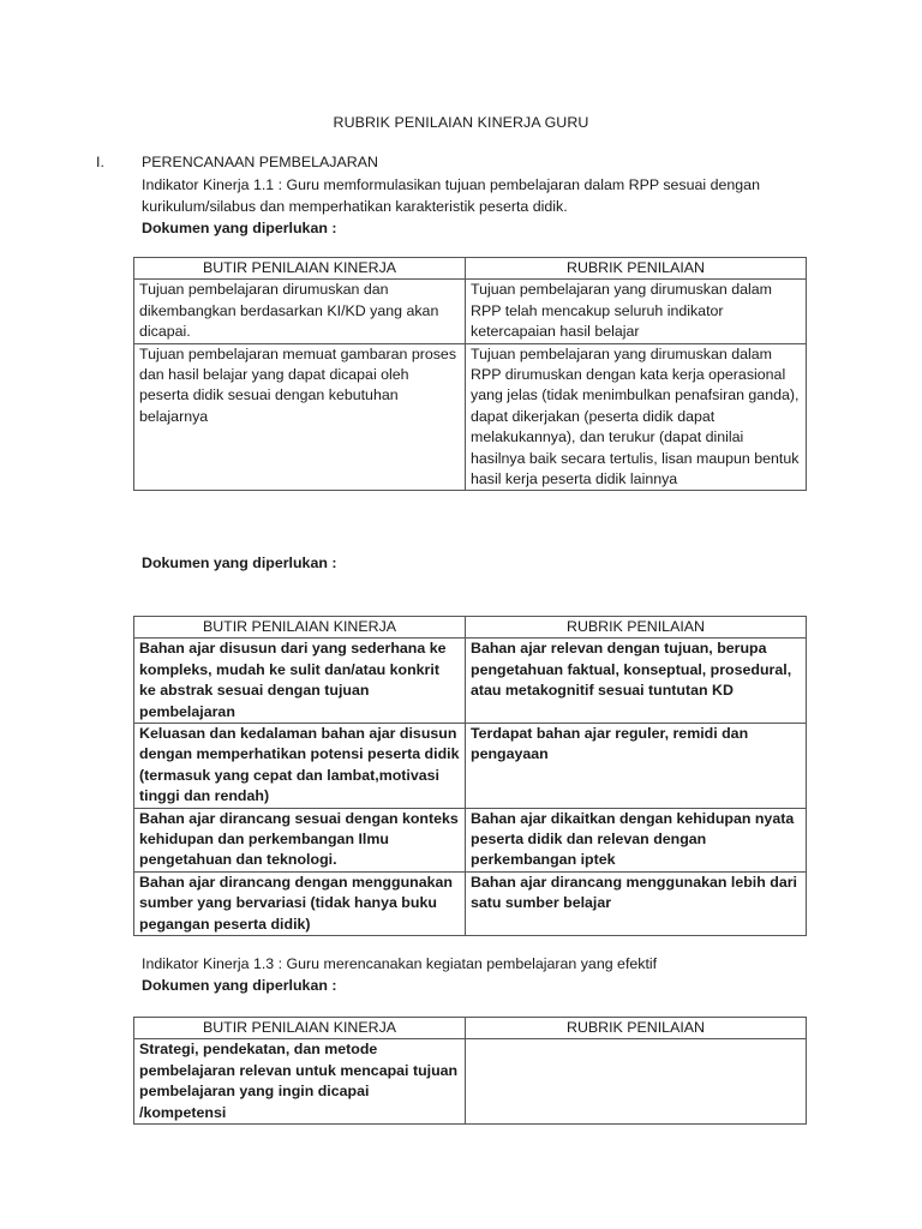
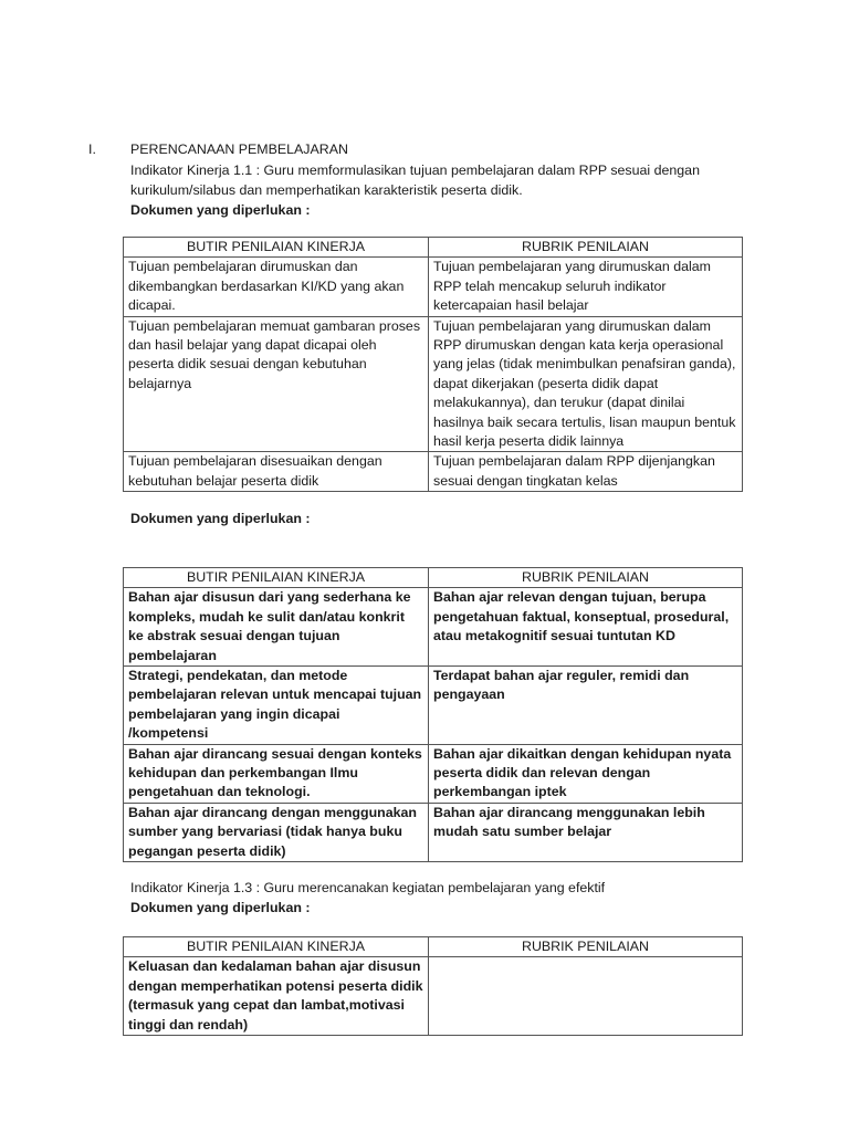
- RUBRIK PENILAIAN KINERJA GURU
  I.
  PERENCANAAN PEMBELAJARAN
  Indikator Kinerja 1.1 : Guru memformulasikan tujuan pembelajaran dalam RPP sesuai dengan
  kurikulum/silabus dan memperhatikan karakteristik peserta didik.
  Dokumen yang diperlukan :
  BUTIR PENILAIAN KINERJA	RUBRIK PENILAIAN
  Tujuan pembelajaran dirumuskan dan dikembangkan berdasarkan KI/KD yang akan dicapai.	Tujuan pembelajaran yang dirumuskan dalam RPP telah mencakup seluruh indikator ketercapaian hasil belajar
  Tujuan pembelajaran memuat gambaran proses dan hasil belajar yang dapat dicapai oleh peserta didik sesuai dengan kebutuhan belajarnya	Tujuan pembelajaran yang dirumuskan dalam RPP dirumuskan dengan kata kerja operasional yang jelas (tidak menimbulkan penafsiran ganda), dapat dikerjakan (peserta didik dapat melakukannya), dan terukur (dapat dinilai hasilnya baik secara tertulis, lisan maupun bentuk hasil kerja peserta didik lainnya
+ Tujuan pembelajaran disesuaikan dengan kebutuhan belajar peserta didik	Tujuan pembelajaran dalam RPP dijenjangkan sesuai dengan tingkatan kelas
  Dokumen yang diperlukan :
  BUTIR PENILAIAN KINERJA	RUBRIK PENILAIAN
  Bahan ajar disusun dari yang sederhana ke kompleks, mudah ke sulit dan/atau konkrit ke abstrak sesuai dengan tujuan pembelajaran	Bahan ajar relevan dengan tujuan, berupa pengetahuan faktual, konseptual, prosedural, atau metakognitif sesuai tuntutan KD
- Keluasan dan kedalaman bahan ajar disusun dengan memperhatikan potensi peserta didik (termasuk yang cepat dan lambat,motivasi tinggi dan rendah)	Terdapat bahan ajar reguler, remidi dan pengayaan
+ Strategi, pendekatan, dan metode pembelajaran relevan untuk mencapai tujuan pembelajaran yang ingin dicapai /kompetensi	Terdapat bahan ajar reguler, remidi dan pengayaan
  Bahan ajar dirancang sesuai dengan konteks kehidupan dan perkembangan Ilmu pengetahuan dan teknologi.	Bahan ajar dikaitkan dengan kehidupan nyata peserta didik dan relevan dengan perkembangan iptek
- Bahan ajar dirancang dengan menggunakan sumber yang bervariasi (tidak hanya buku pegangan peserta didik)	Bahan ajar dirancang menggunakan lebih dari satu sumber belajar
+ Bahan ajar dirancang dengan menggunakan sumber yang bervariasi (tidak hanya buku pegangan peserta didik)	Bahan ajar dirancang menggunakan lebih mudah satu sumber belajar
  Indikator Kinerja 1.3 : Guru merencanakan kegiatan pembelajaran yang efektif
  Dokumen yang diperlukan :
  BUTIR PENILAIAN KINERJA	RUBRIK PENILAIAN
- Strategi, pendekatan, dan metode pembelajaran relevan untuk mencapai tujuan pembelajaran yang ingin dicapai /kompetensi
+ Keluasan dan kedalaman bahan ajar disusun dengan memperhatikan potensi peserta didik (termasuk yang cepat dan lambat,motivasi tinggi dan rendah)
